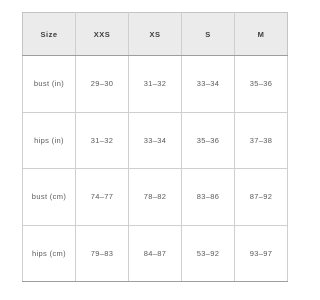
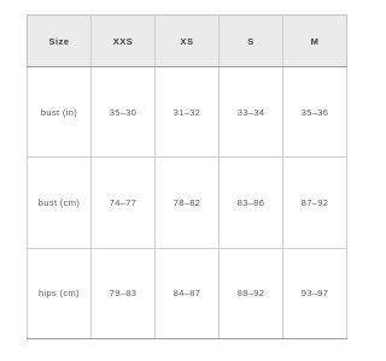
  Size	XXS	XS	S	M
- bust (in)	29–30	31–32	33–34	35–36
+ bust (in)	35–30	31–32	33–34	35–36
- hips (in)	31–32	33–34	35–36	37–38
  bust (cm)	74–77	78–82	83–86	87–92
- hips (cm)	79–83	84–87	53–92	93–97
+ hips (cm)	79–83	84–87	88–92	93–97
